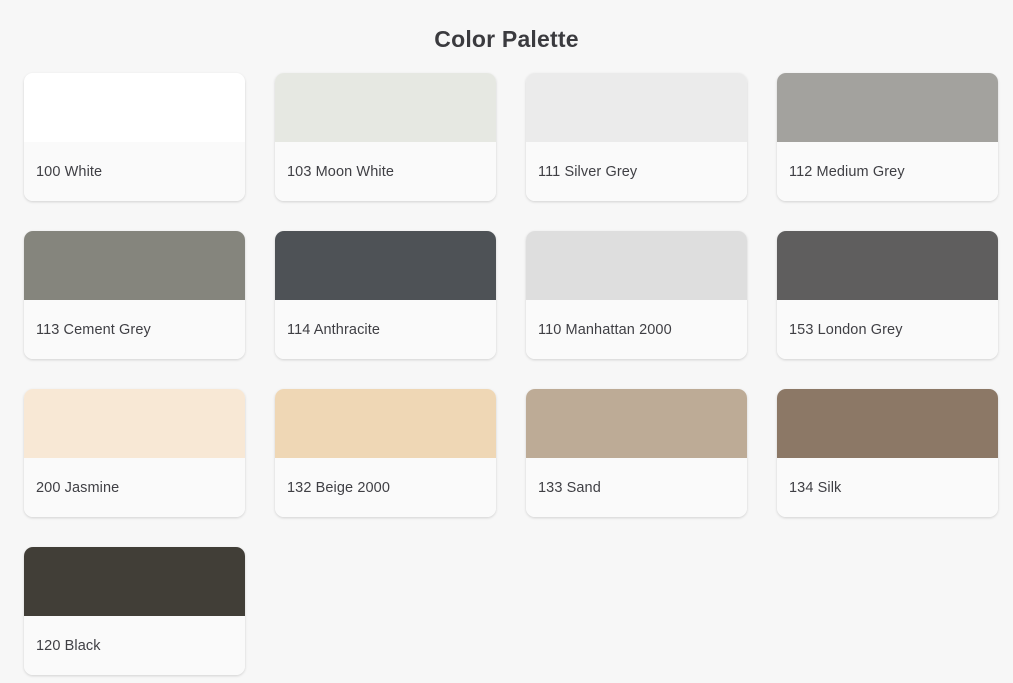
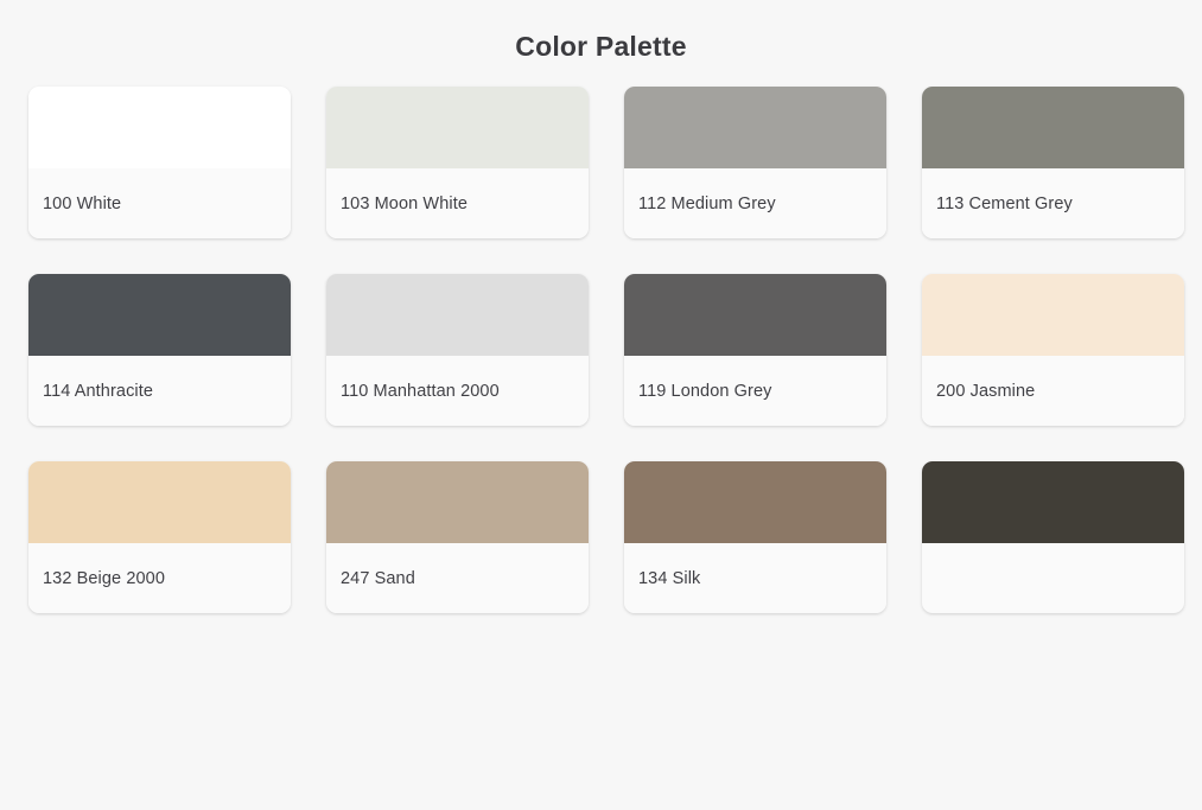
  Color Palette
  100 White
  103 Moon White
- 111 Silver Grey
  112 Medium Grey
  113 Cement Grey
  114 Anthracite
  110 Manhattan 2000
- 153 London Grey
+ 119 London Grey
  200 Jasmine
  132 Beige 2000
- 133 Sand
+ 247 Sand
  134 Silk
- 120 Black
